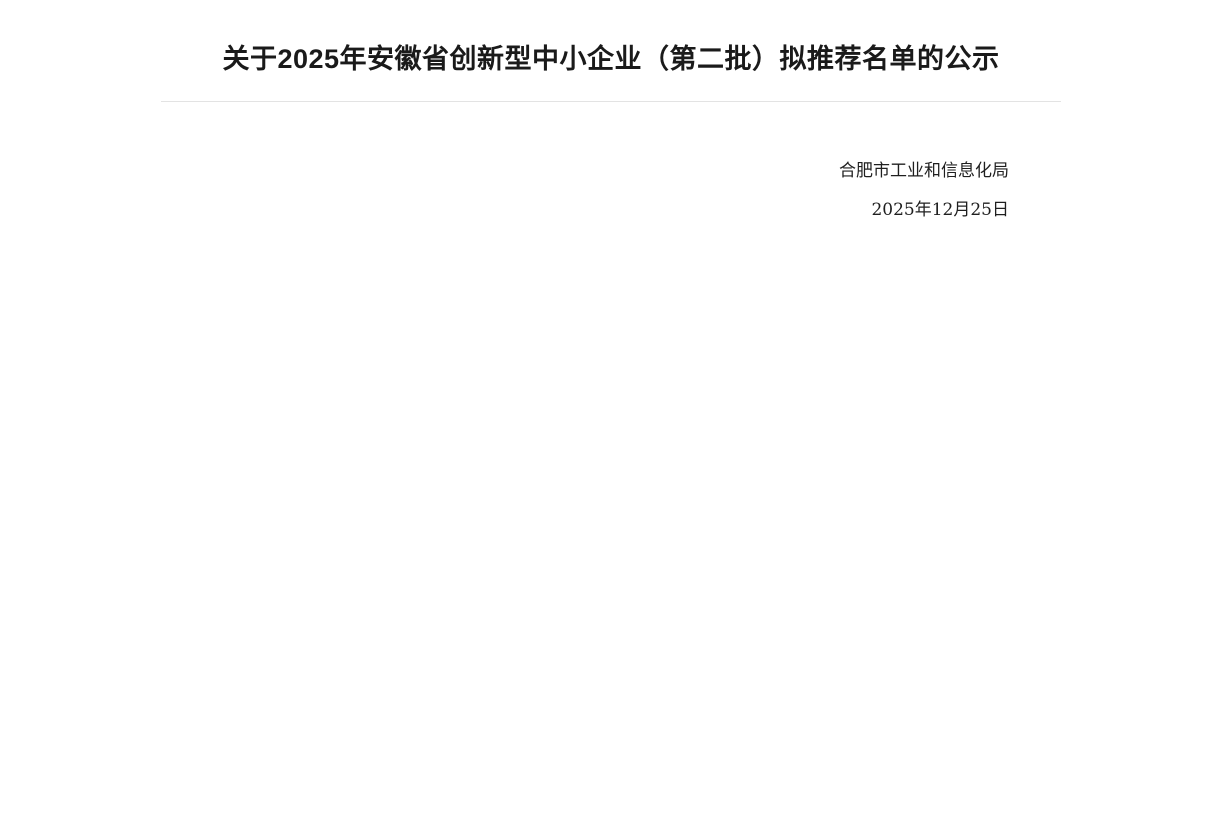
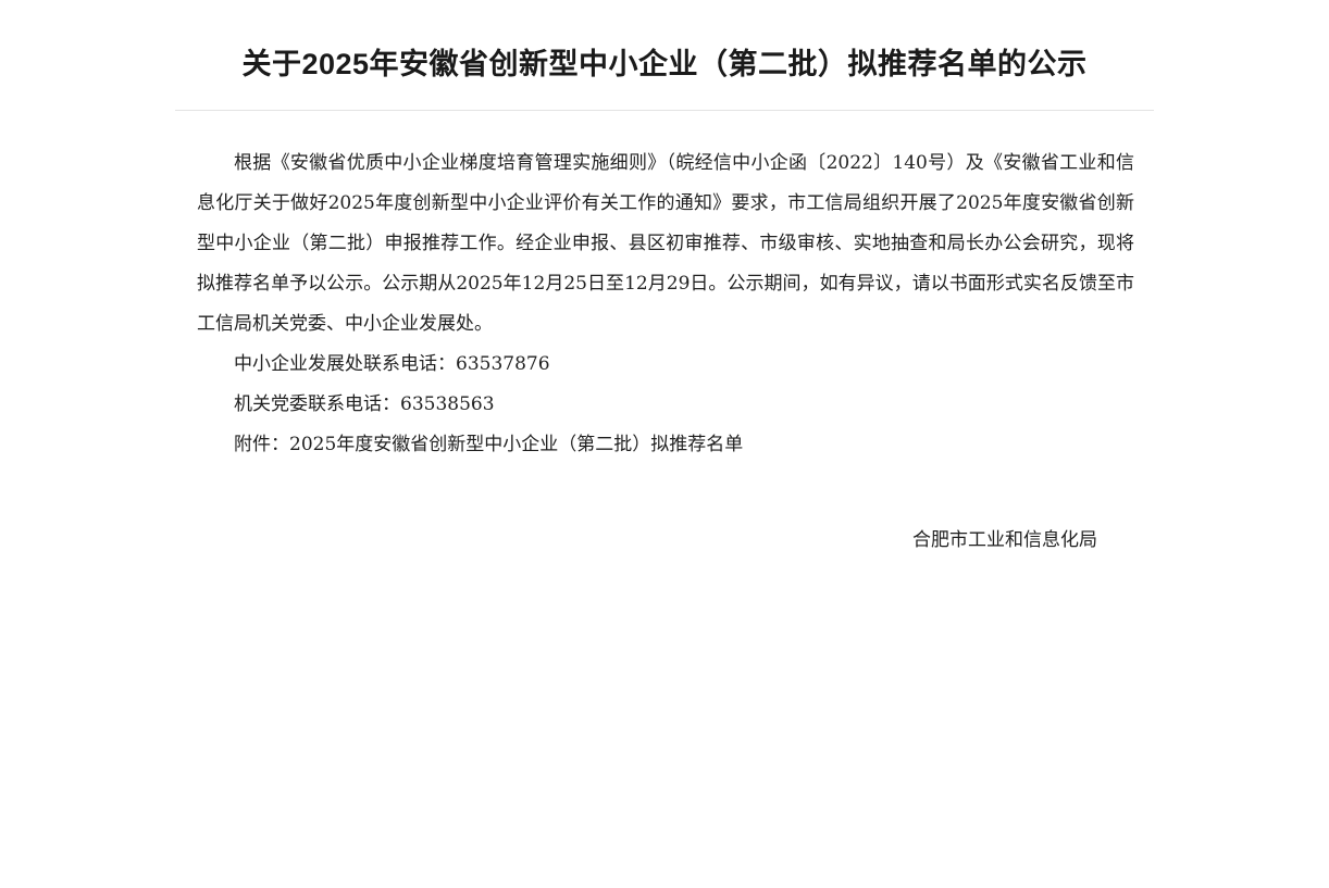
  关于2025年安徽省创新型中小企业（第二批）拟推荐名单的公示
+ 根据《安徽省优质中小企业梯度培育管理实施细则》（皖经信中小企函〔2022〕140号）及《安徽省工业和信息化厅关于做好2025年度创新型中小企业评价有关工作的通知》要求，市工信局组织开展了2025年度安徽省创新型中小企业（第二批）申报推荐工作。经企业申报、县区初审推荐、市级审核、实地抽查和局长办公会研究，现将拟推荐名单予以公示。公示期从2025年12月25日至12月29日。公示期间，如有异议，请以书面形式实名反馈至市工信局机关党委、中小企业发展处。
+ 中小企业发展处联系电话：63537876
+ 机关党委联系电话：63538563
+ 附件：2025年度安徽省创新型中小企业（第二批）拟推荐名单
  合肥市工业和信息化局
- 2025年12月25日
